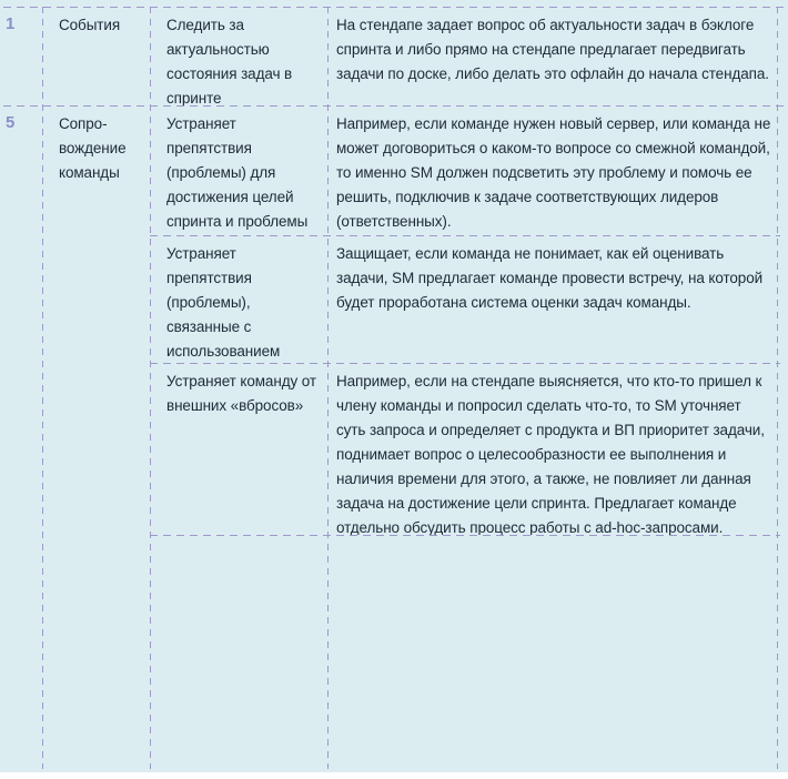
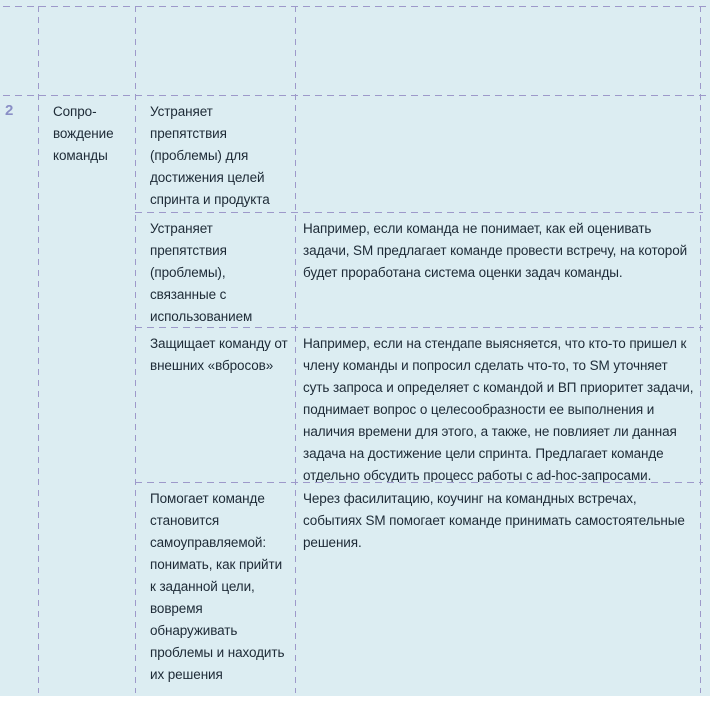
- 1
- События
- Следить за актуальностью состояния задач в спринте
- На стендапе задает вопрос об актуальности задач в бэклоге спринта и либо прямо на стендапе предлагает передвигать задачи по доске, либо делать это офлайн до начала стендапа.
- 5
+ 2
  Сопро-
  вождение
  команды
- Устраняет препятствия (проблемы) для достижения целей спринта и проблемы
+ Устраняет препятствия (проблемы) для достижения целей спринта и продукта
- Например, если команде нужен новый сервер, или команда не может договориться о каком-то вопросе со смежной командой, то именно SM должен подсветить эту проблему и помочь ее решить, подключив к задаче соответствующих лидеров (ответственных).
  Устраняет препятствия (проблемы), связанные с использованием
- Защищает, если команда не понимает, как ей оценивать задачи, SM предлагает команде провести встречу, на которой будет проработана система оценки задач команды.
+ Например, если команда не понимает, как ей оценивать задачи, SM предлагает команде провести встречу, на которой будет проработана система оценки задач команды.
- Устраняет команду от внешних «вбросов»
+ Защищает команду от внешних «вбросов»
- Например, если на стендапе выясняется, что кто-то пришел к члену команды и попросил сделать что-то, то SM уточняет суть запроса и определяет с продукта и ВП приоритет задачи, поднимает вопрос о целесообразности ее выполнения и наличия времени для этого, а также, не повлияет ли данная задача на достижение цели спринта. Предлагает команде отдельно обсудить процесс работы с ad-hoc-запросами.
+ Например, если на стендапе выясняется, что кто-то пришел к члену команды и попросил сделать что-то, то SM уточняет суть запроса и определяет с командой и ВП приоритет задачи, поднимает вопрос о целесообразности ее выполнения и наличия времени для этого, а также, не повлияет ли данная задача на достижение цели спринта. Предлагает команде отдельно обсудить процесс работы с ad-hoc-запросами.
+ Помогает команде становится самоуправляемой: понимать, как прийти к заданной цели, вовремя обнаруживать проблемы и находить их решения
+ Через фасилитацию, коучинг на командных встречах, событиях SM помогает команде принимать самостоятельные решения.
